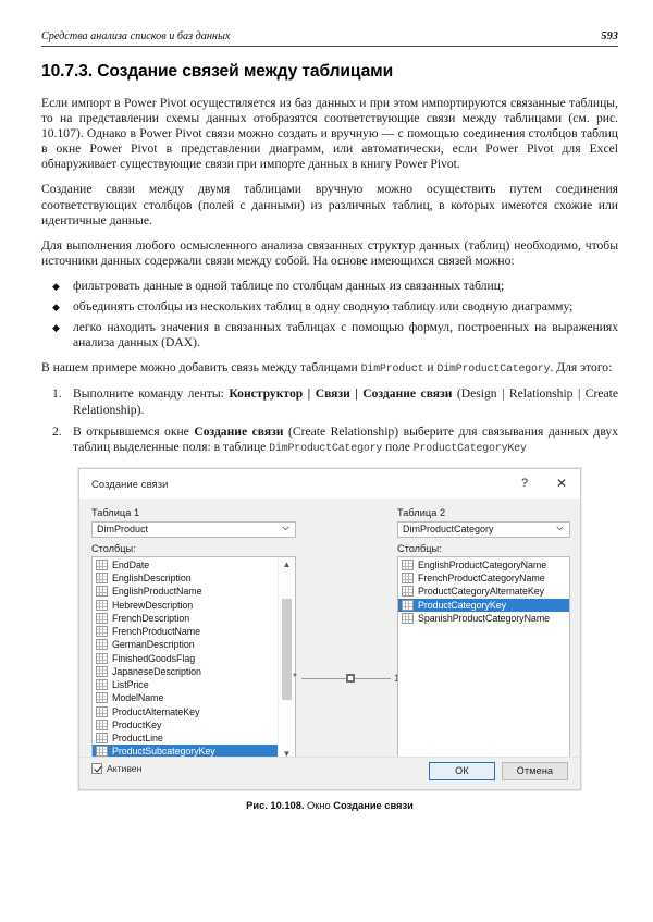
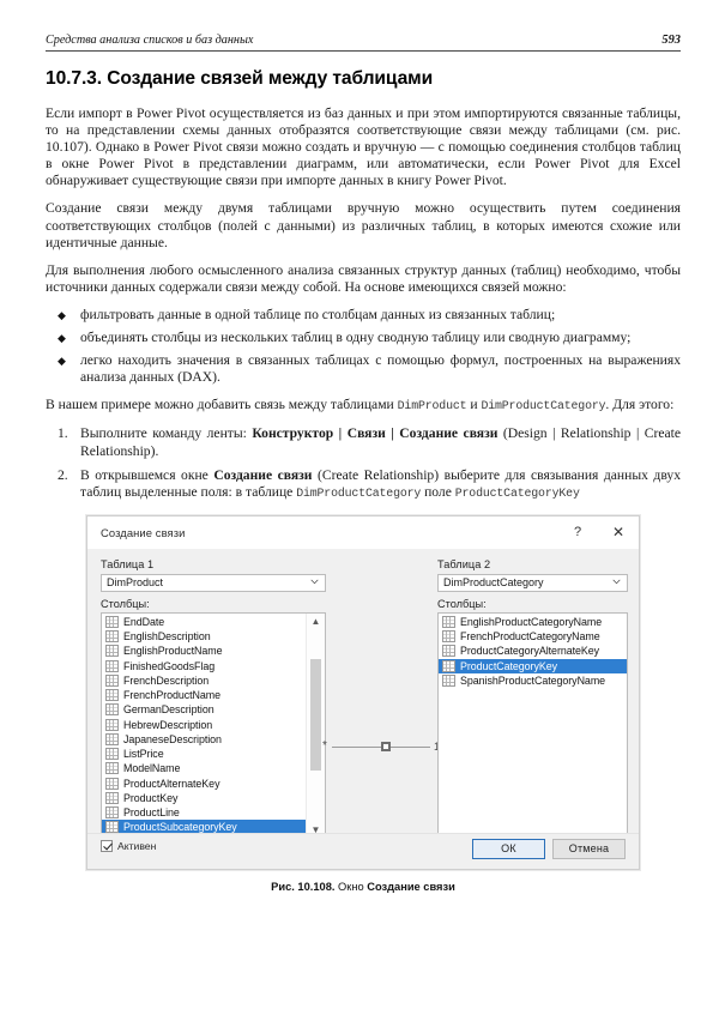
  Средства анализа списков и баз данных
  593
  10.7.3. Создание связей между таблицами
  Если импорт в Power Pivot осуществляется из баз данных и при этом импортируются связанные таблицы, то на представлении схемы данных отобразятся соответствующие связи между таблицами (см. рис. 10.107). Однако в Power Pivot связи можно создать и вручную — с помощью соединения столбцов таблиц в окне Power Pivot в представлении диаграмм, или автоматически, если Power Pivot для Excel обнаруживает существующие связи при импорте данных в книгу Power Pivot.
  Создание связи между двумя таблицами вручную можно осуществить путем соединения соответствующих столбцов (полей с данными) из различных таблиц, в которых имеются схожие или идентичные данные.
  Для выполнения любого осмысленного анализа связанных структур данных (таблиц) необходимо, чтобы источники данных содержали связи между собой. На основе имеющихся связей можно:
  ◆
  фильтровать данные в одной таблице по столбцам данных из связанных таблиц;
  ◆
  объединять столбцы из нескольких таблиц в одну сводную таблицу или сводную диаграмму;
  ◆
  легко находить значения в связанных таблицах с помощью формул, построенных на выражениях анализа данных (DAX).
  В нашем примере можно добавить связь между таблицами DimProduct и DimProductCategory. Для этого:
  1.
  Выполните команду ленты: Конструктор | Связи | Создание связи (Design | Relationship | Create Relationship).
  2.
  В открывшемся окне Создание связи (Create Relationship) выберите для связывания данных двух таблиц выделенные поля: в таблице DimProductCategory поле ProductCategoryKey
  Создание связи
  ?
  ✕
  Таблица 1
  DimProduct
  Столбцы:
  EndDate
  EnglishDescription
  EnglishProductName
- HebrewDescription
+ FinishedGoodsFlag
  FrenchDescription
  FrenchProductName
  GermanDescription
- FinishedGoodsFlag
+ HebrewDescription
  JapaneseDescription
  ListPrice
  ModelName
  ProductAlternateKey
  ProductKey
  ProductLine
  ProductSubcategoryKey
  ▲
  ▼
  *
  Таблица 2
  DimProductCategory
  Столбцы:
  EnglishProductCategoryName
  FrenchProductCategoryName
  ProductCategoryAlternateKey
  ProductCategoryKey
  SpanishProductCategoryName
  Активен
  ОК
  Отмена
  Рис. 10.108. Окно Создание связи
